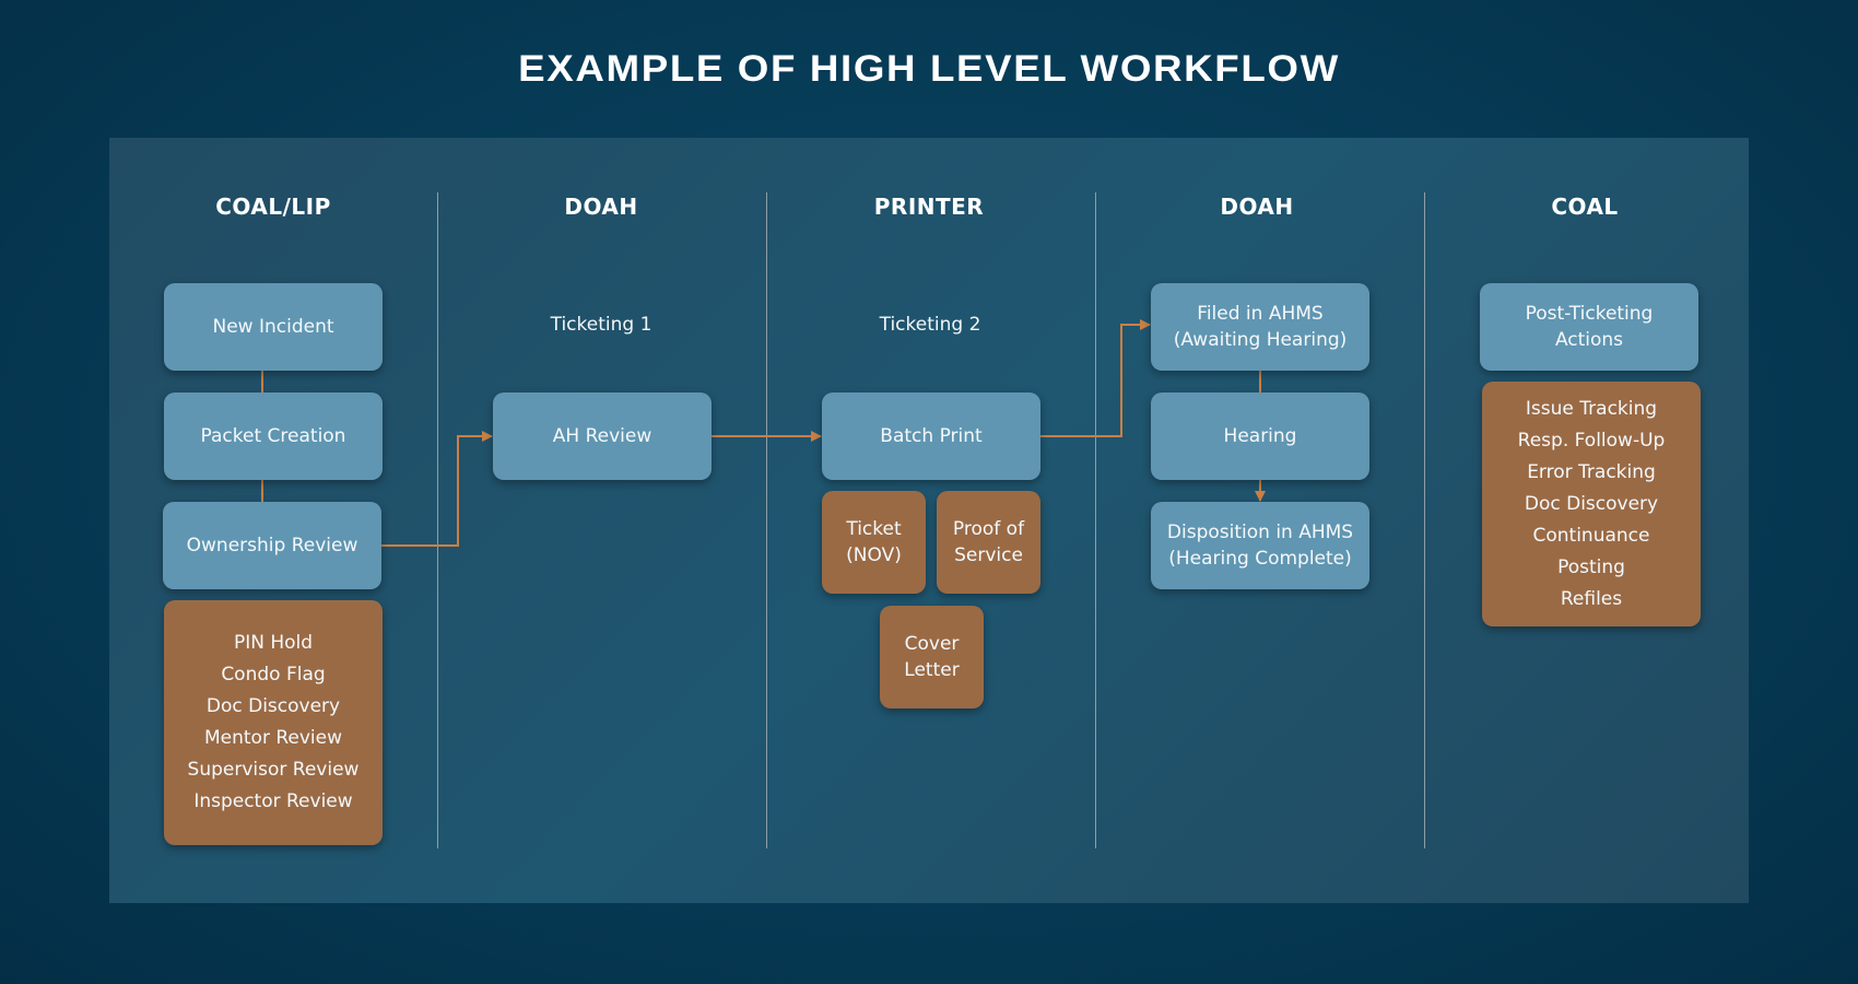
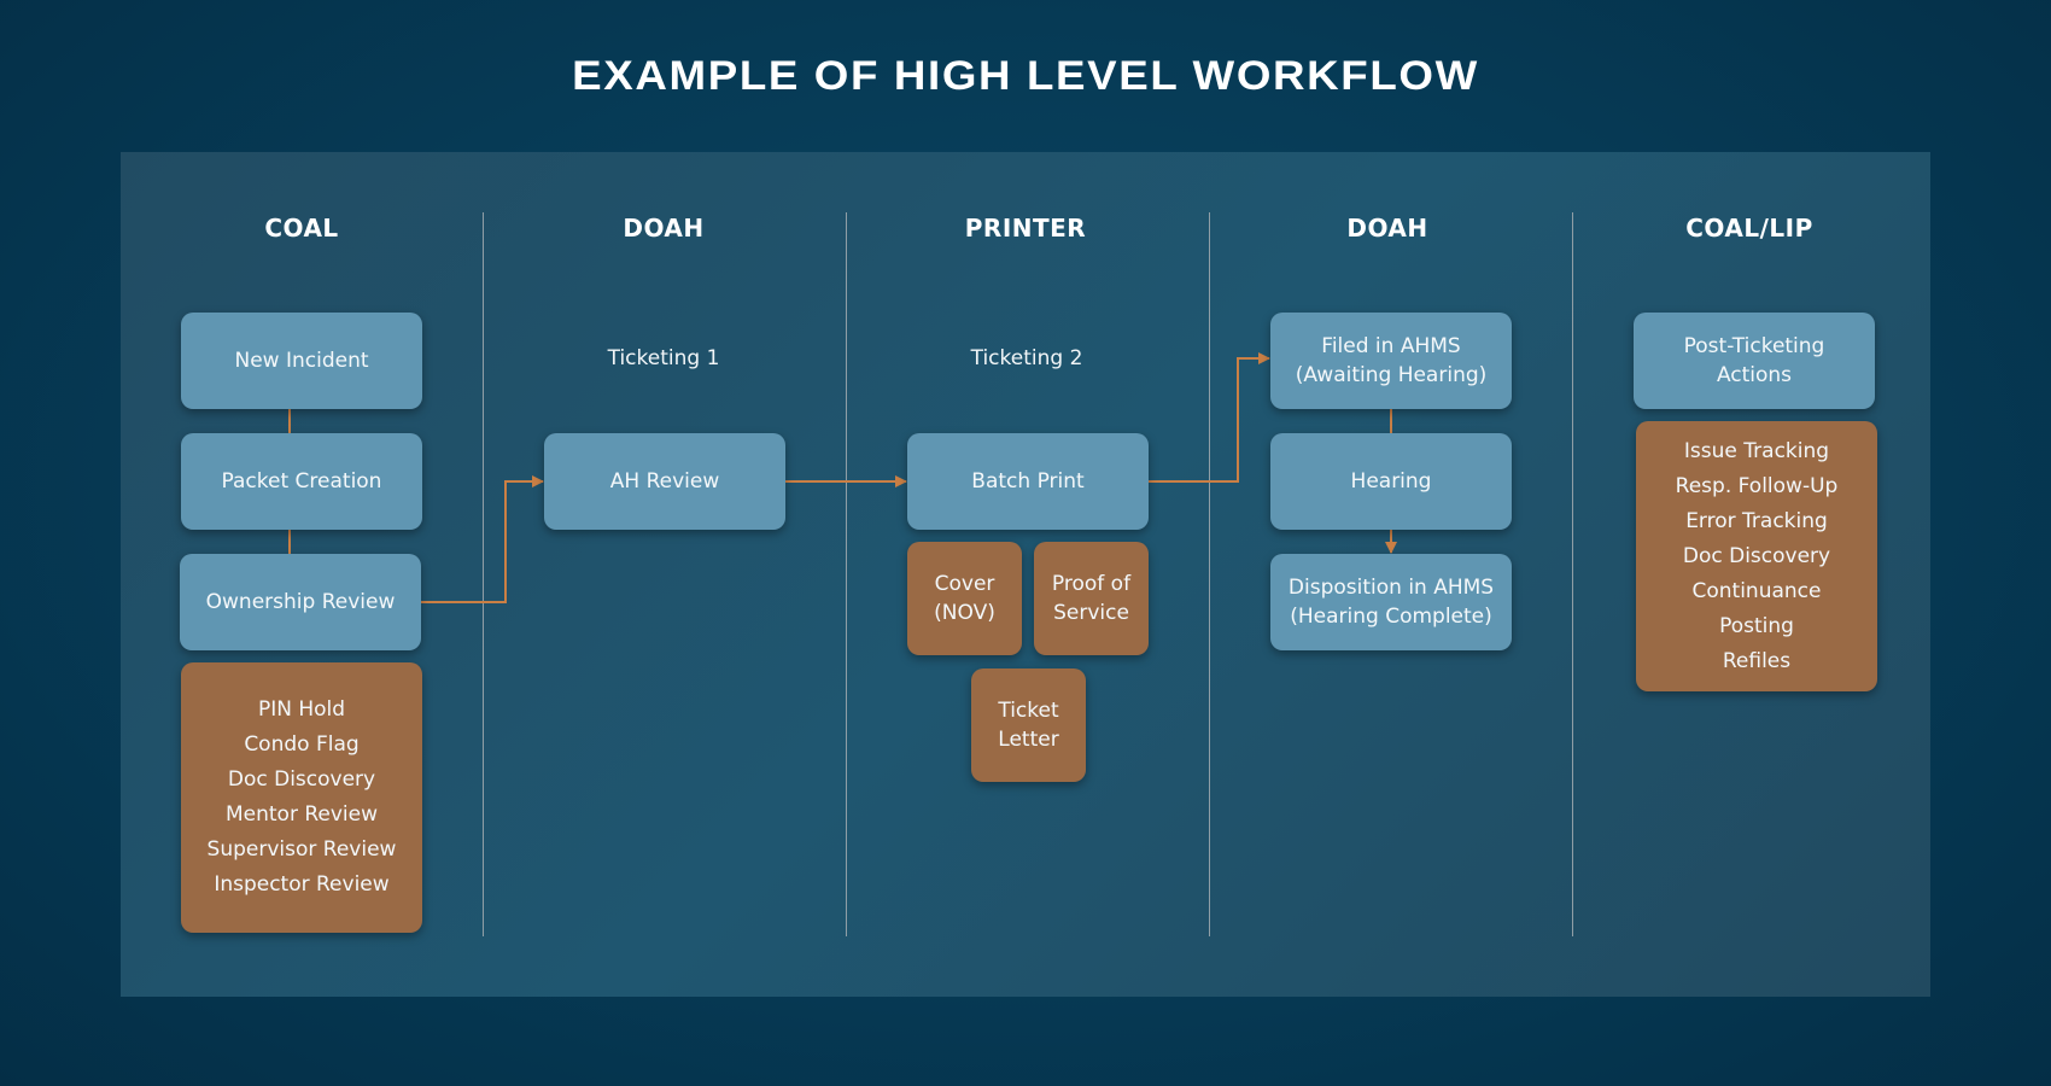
  EXAMPLE OF HIGH LEVEL WORKFLOW
- COAL/LIP
+ COAL
  DOAH
  PRINTER
  DOAH
- COAL
+ COAL/LIP
  Ticketing 1
  Ticketing 2
  New Incident
  Packet Creation
  Ownership Review
  PIN Hold
  Condo Flag
  Doc Discovery
  Mentor Review
  Supervisor Review
  Inspector Review
  AH Review
  Batch Print
- Ticket
+ Cover
  (NOV)
  Proof of
  Service
- Cover
+ Ticket
  Letter
  Filed in AHMS
  (Awaiting Hearing)
  Hearing
  Disposition in AHMS
  (Hearing Complete)
  Post-Ticketing
  Actions
  Issue Tracking
  Resp. Follow-Up
  Error Tracking
  Doc Discovery
  Continuance
  Posting
  Refiles
